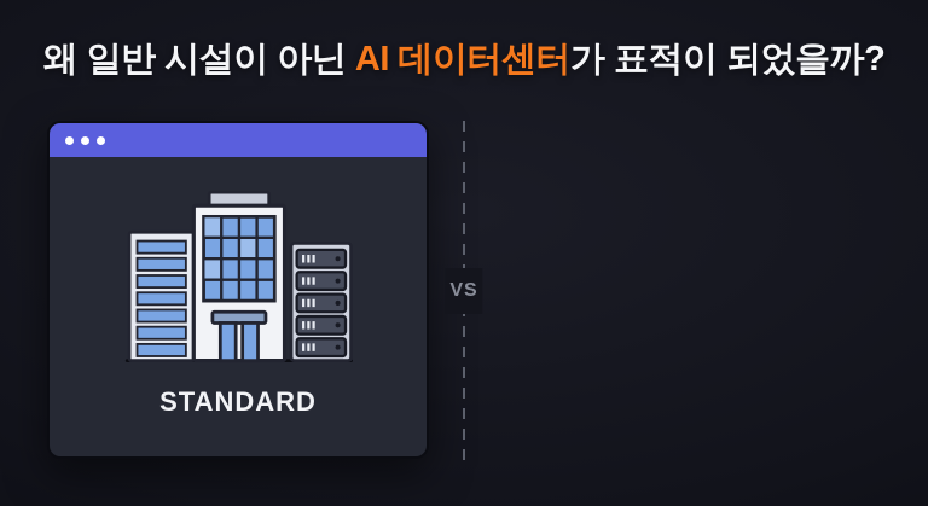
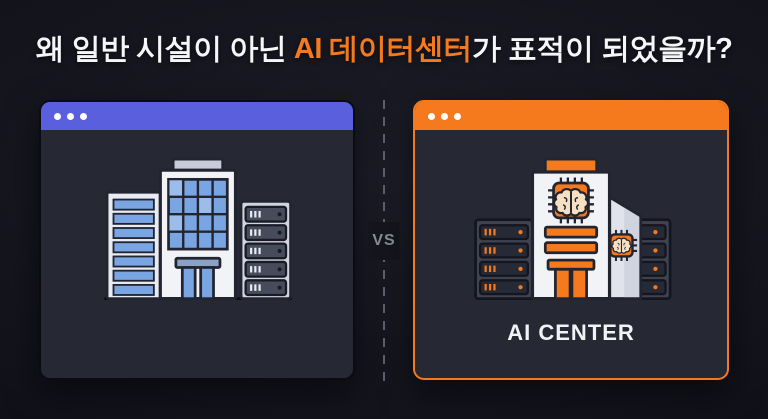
  왜 일반 시설이 아닌 AI 데이터센터가 표적이 되었을까?
- STANDARD
  VS
+ AI CENTER
